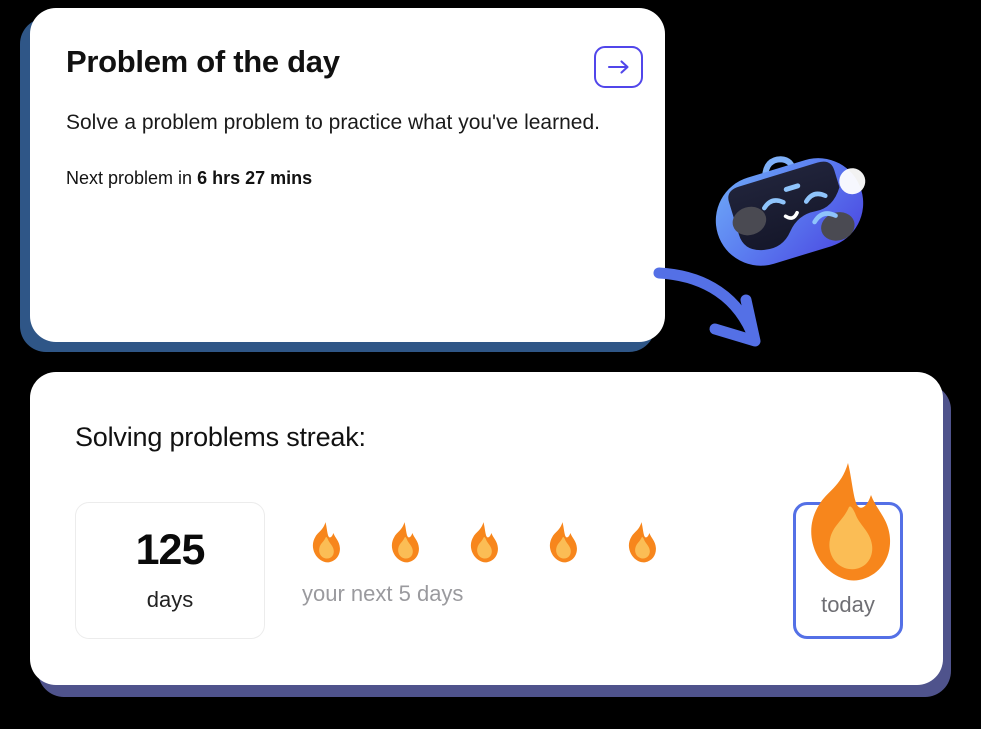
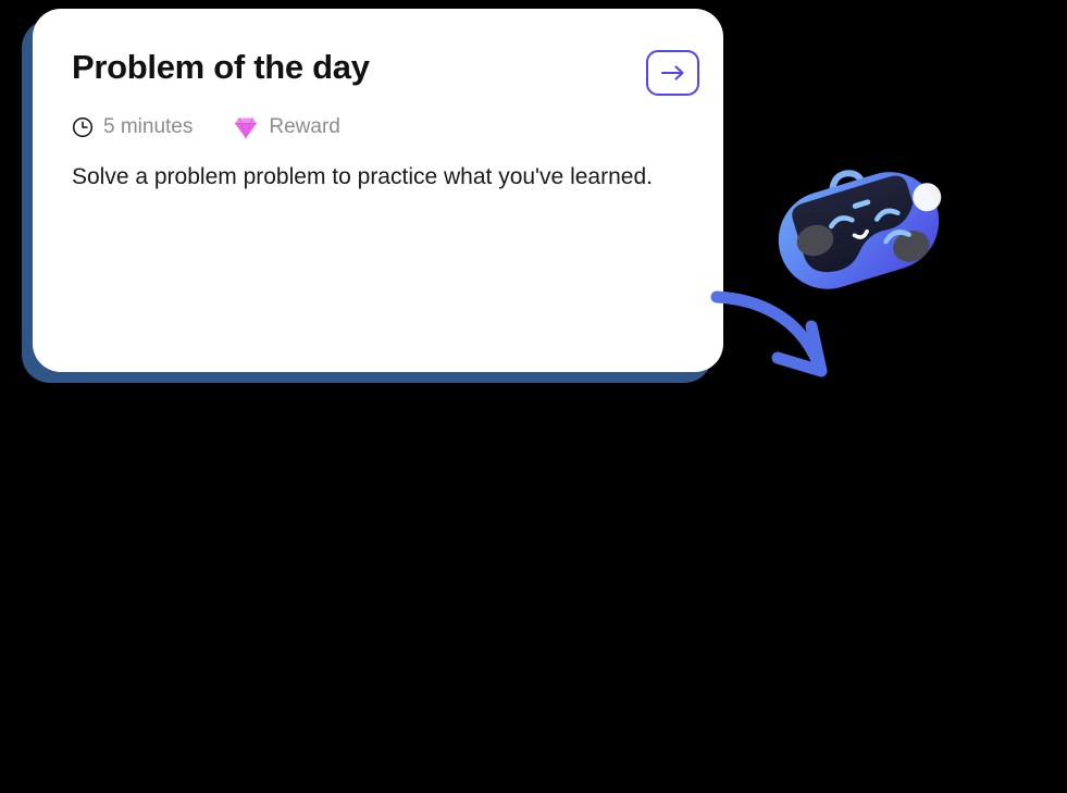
  Problem of the day
+ 5 minutes
+ Reward
  Solve a problem problem to practice what you've learned.
- Next problem in 6 hrs 27 mins
- Solving problems streak:
- 125
- days
- your next 5 days
- today
